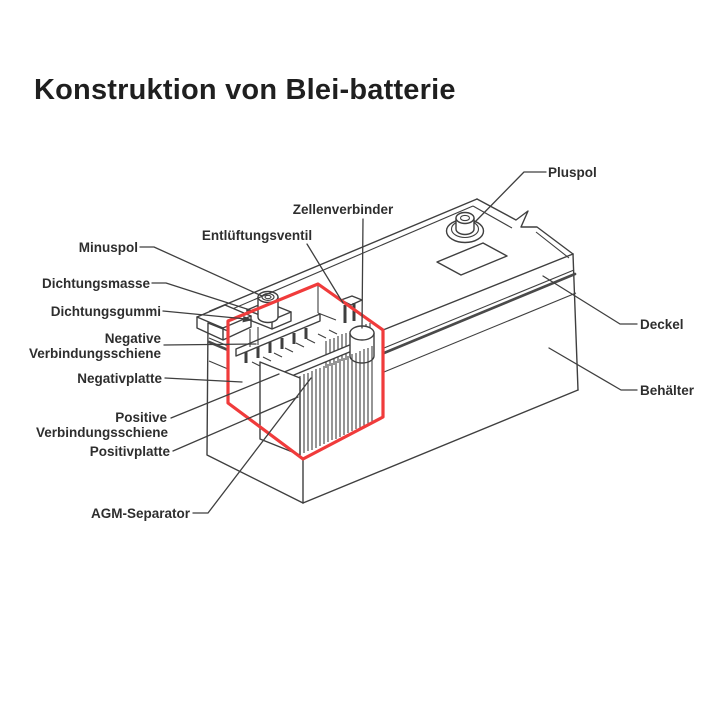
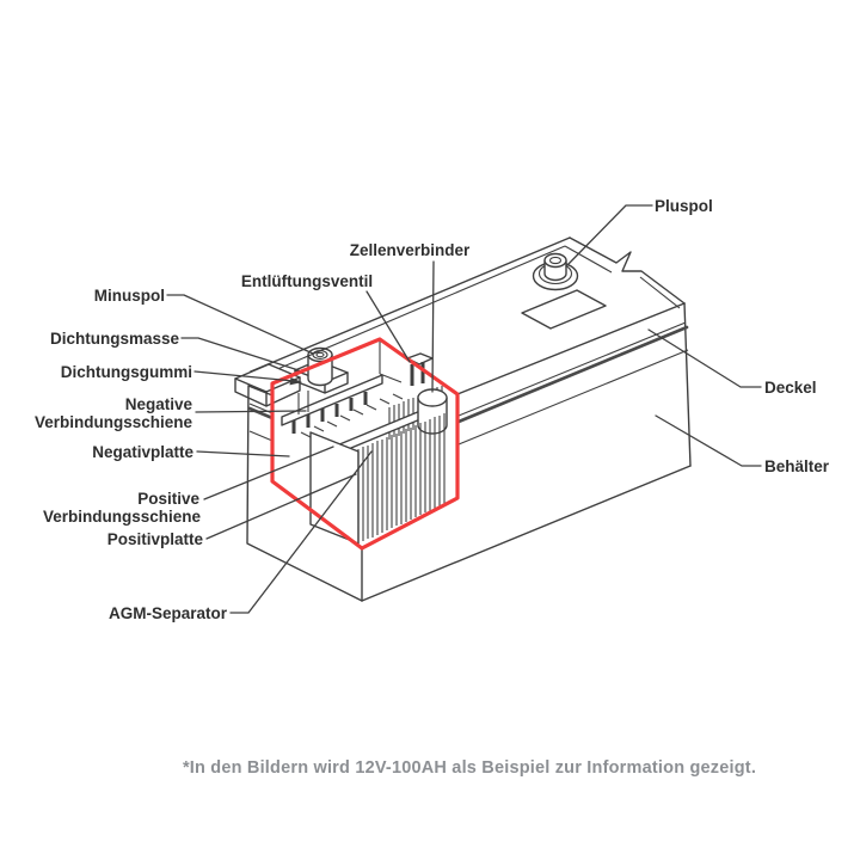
- Konstruktion von Blei-batterie
  Pluspol
  Zellenverbinder
  Entlüftungsventil
  Minuspol
  Dichtungsmasse
  Dichtungsgummi
  Negative
  Verbindungsschiene
  Negativplatte
  Positive
  Verbindungsschiene
  Positivplatte
  AGM-Separator
  Deckel
  Behälter
+ *In den Bildern wird 12V-100AH als Beispiel zur Information gezeigt.
